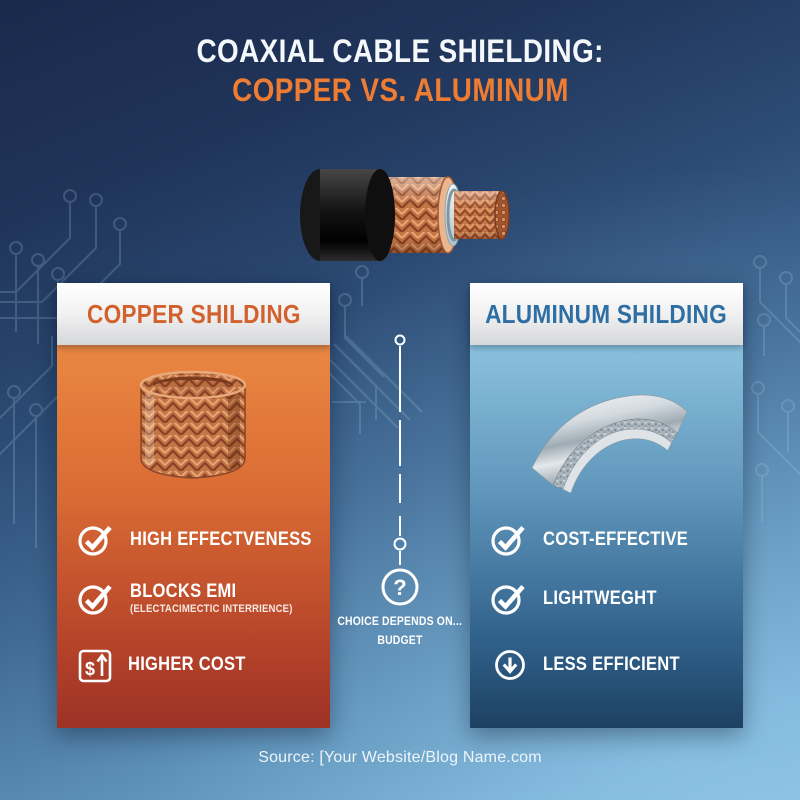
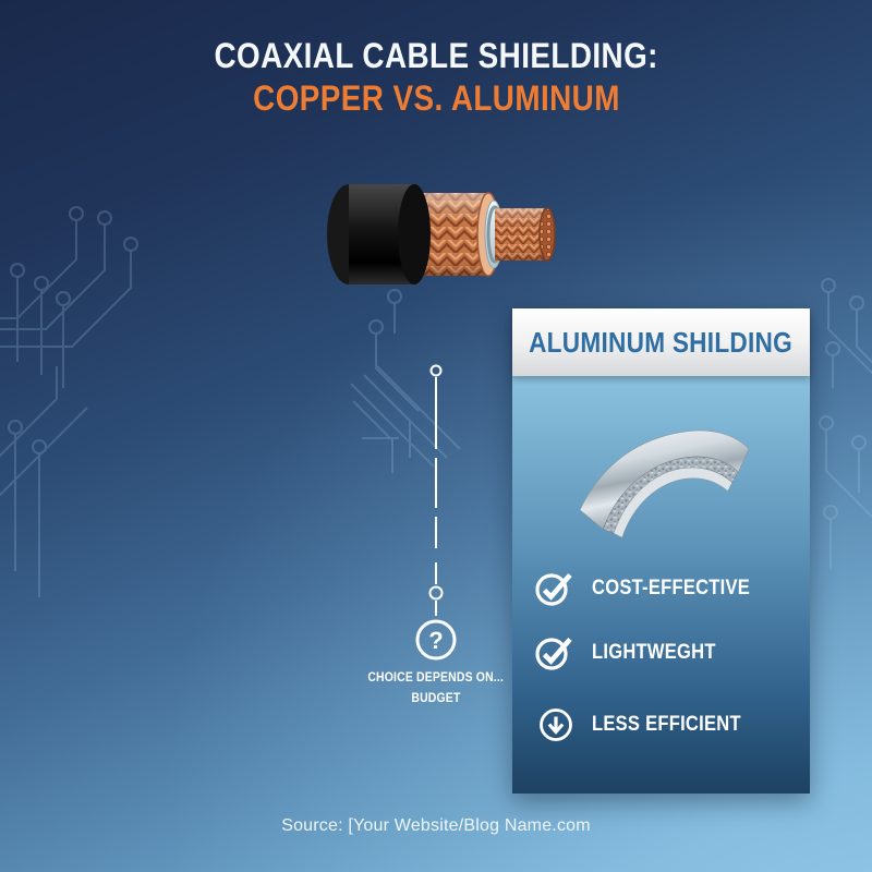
  COAXIAL CABLE SHIELDING:
  COPPER VS. ALUMINUM
- COPPER SHILDING
- HIGH EFFECTVENESS
- BLOCKS EMI
- (ELECTACIMECTIC INTERRIENCE)
- $
- HIGHER COST
  ALUMINUM SHILDING
  COST-EFFECTIVE
  LIGHTWEGHT
  LESS EFFICIENT
  ?
  CHOICE DEPENDS ON...
  BUDGET
  Source: [Your Website/Blog Name.com
